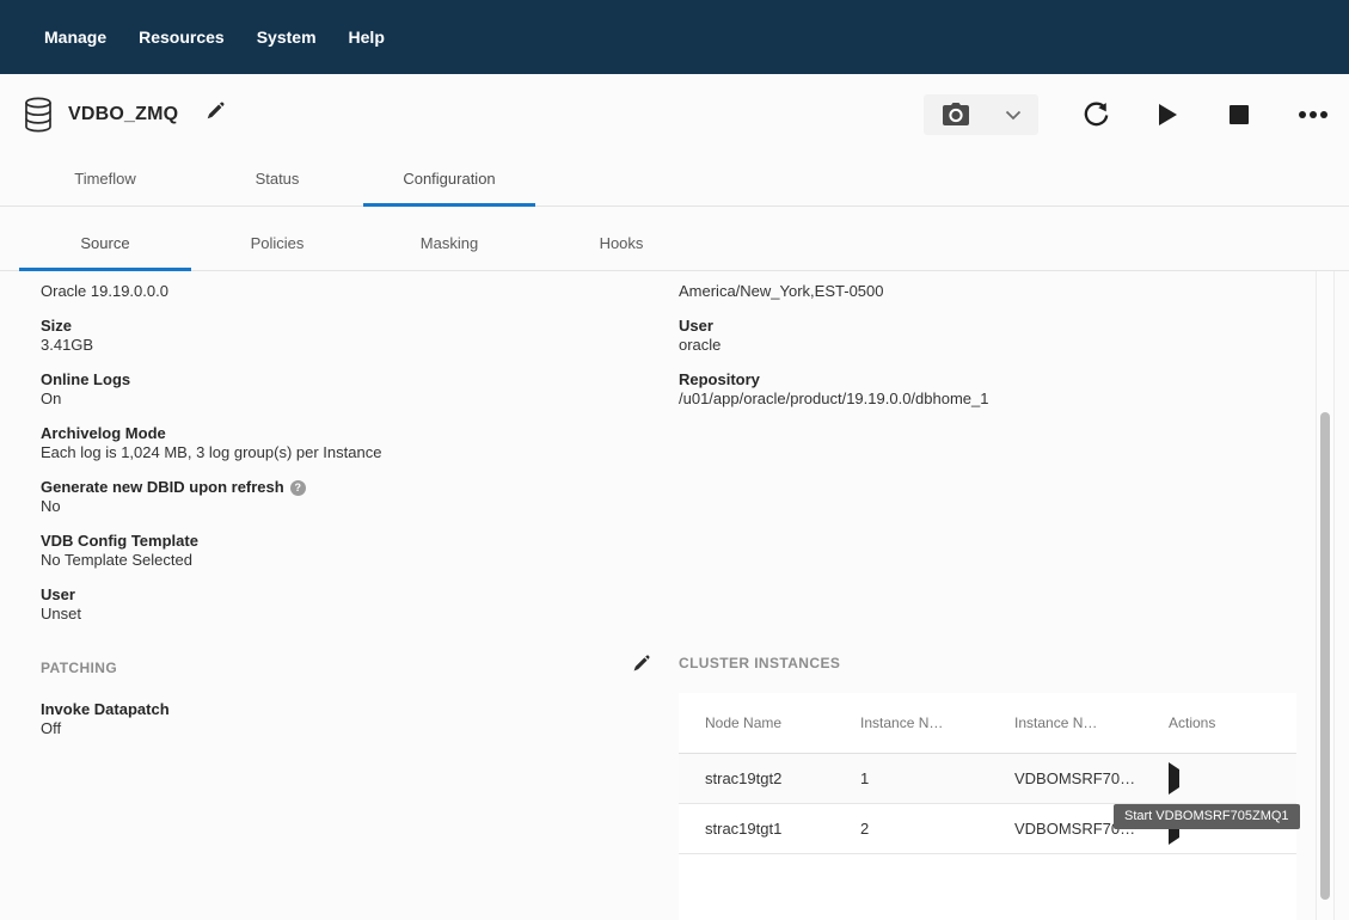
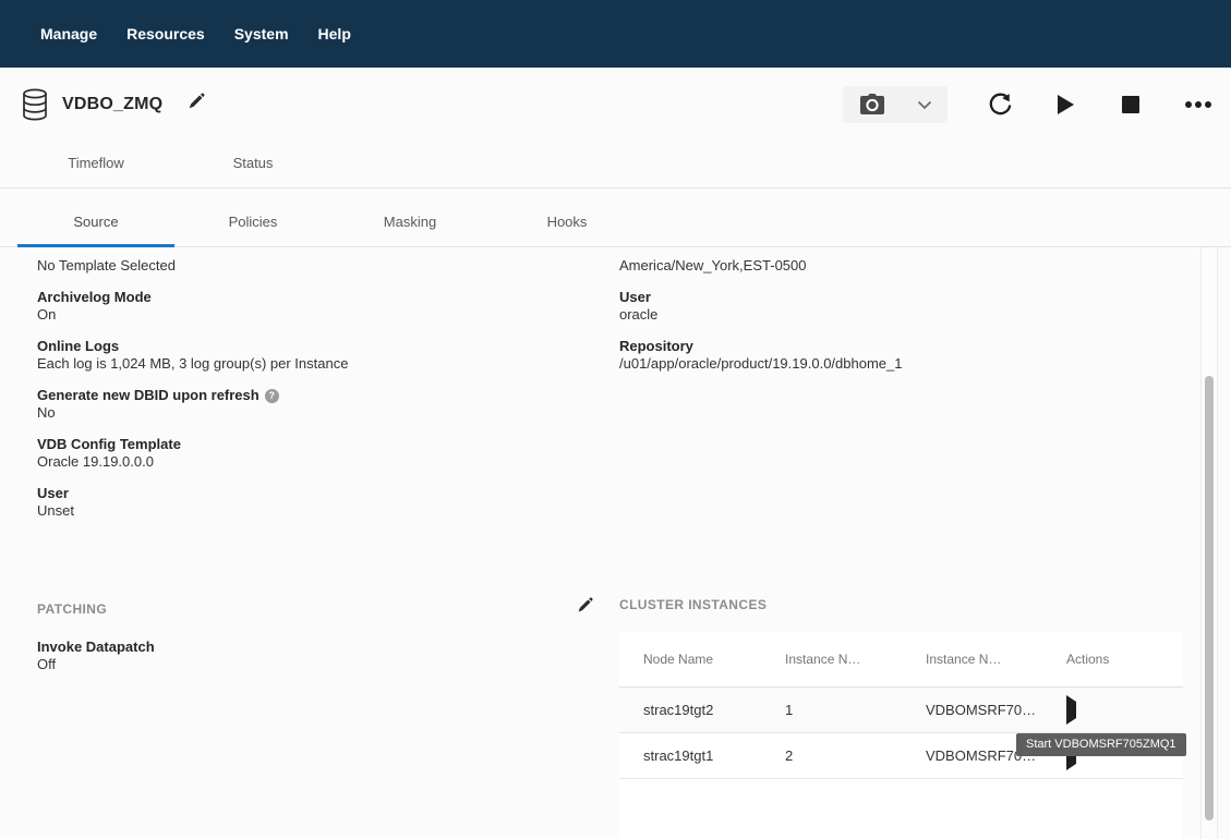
  Manage
  Resources
  System
  Help
  VDBO_ZMQ
  Timeflow
  Status
- Configuration
  Source
  Policies
  Masking
  Hooks
- Oracle 19.19.0.0.0
+ No Template Selected
- Size
- 3.41GB
- Online Logs
+ Archivelog Mode
  On
- Archivelog Mode
+ Online Logs
  Each log is 1,024 MB, 3 log group(s) per Instance
  Generate new DBID upon refresh ?
  No
  VDB Config Template
- No Template Selected
+ Oracle 19.19.0.0.0
  User
  Unset
  America/New_York,EST-0500
  User
  oracle
  Repository
  /u01/app/oracle/product/19.19.0.0/dbhome_1
  PATCHING
  Invoke Datapatch
  Off
  CLUSTER INSTANCES
  Node Name	Instance N…	Instance N…	Actions
  strac19tgt2	1	VDBOMSRF70…
  strac19tgt1	2	VDBOMSRF7
  Start VDBOMSRF705ZMQ1
